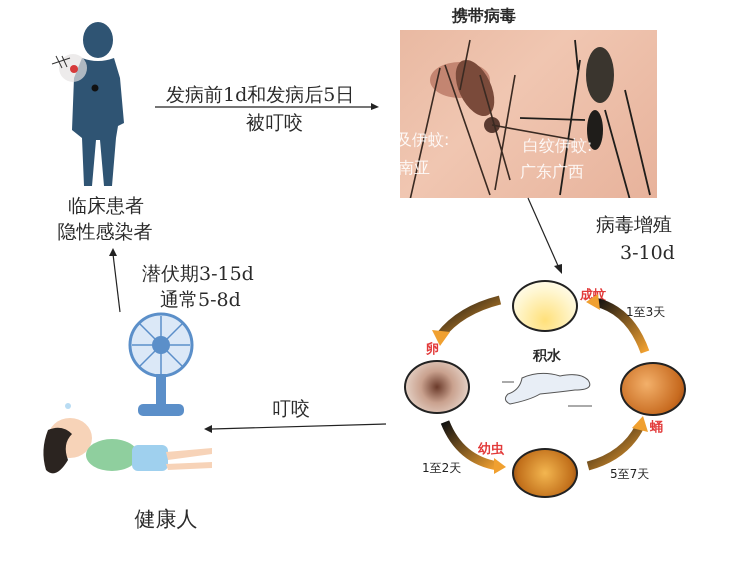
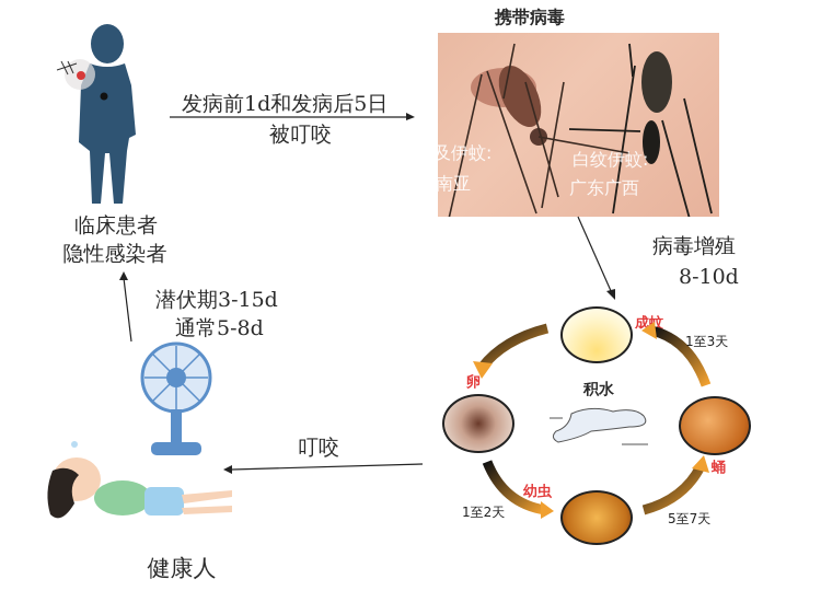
  携带病毒
  临床患者
  隐性感染者
  发病前1d和发病后5日
  被叮咬
  及伊蚊:
  南亚
  白纹伊蚊:
  广东广西
  病毒增殖
- 3-10d
+ 8-10d
  成蚊
  卵
  蛹
  幼虫
  积水
  1至3天
  1至2天
  5至7天
  潜伏期3-15d
  通常5-8d
  叮咬
  健康人
